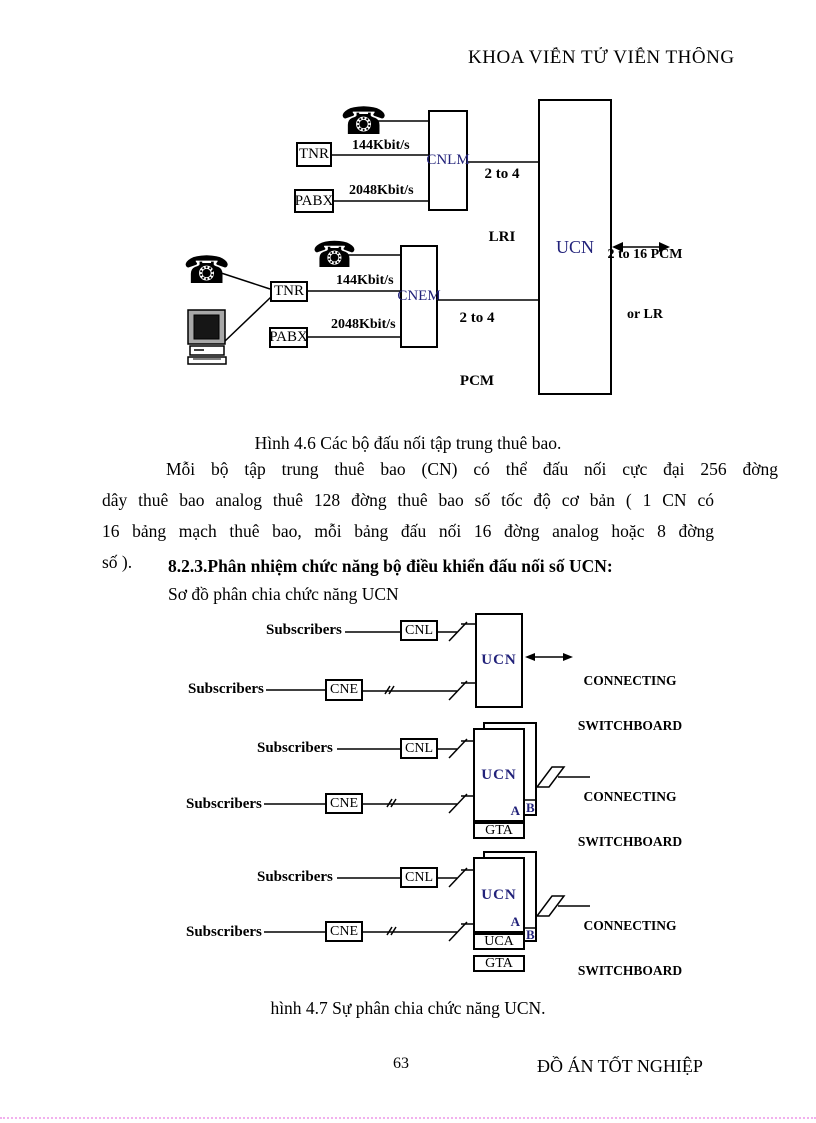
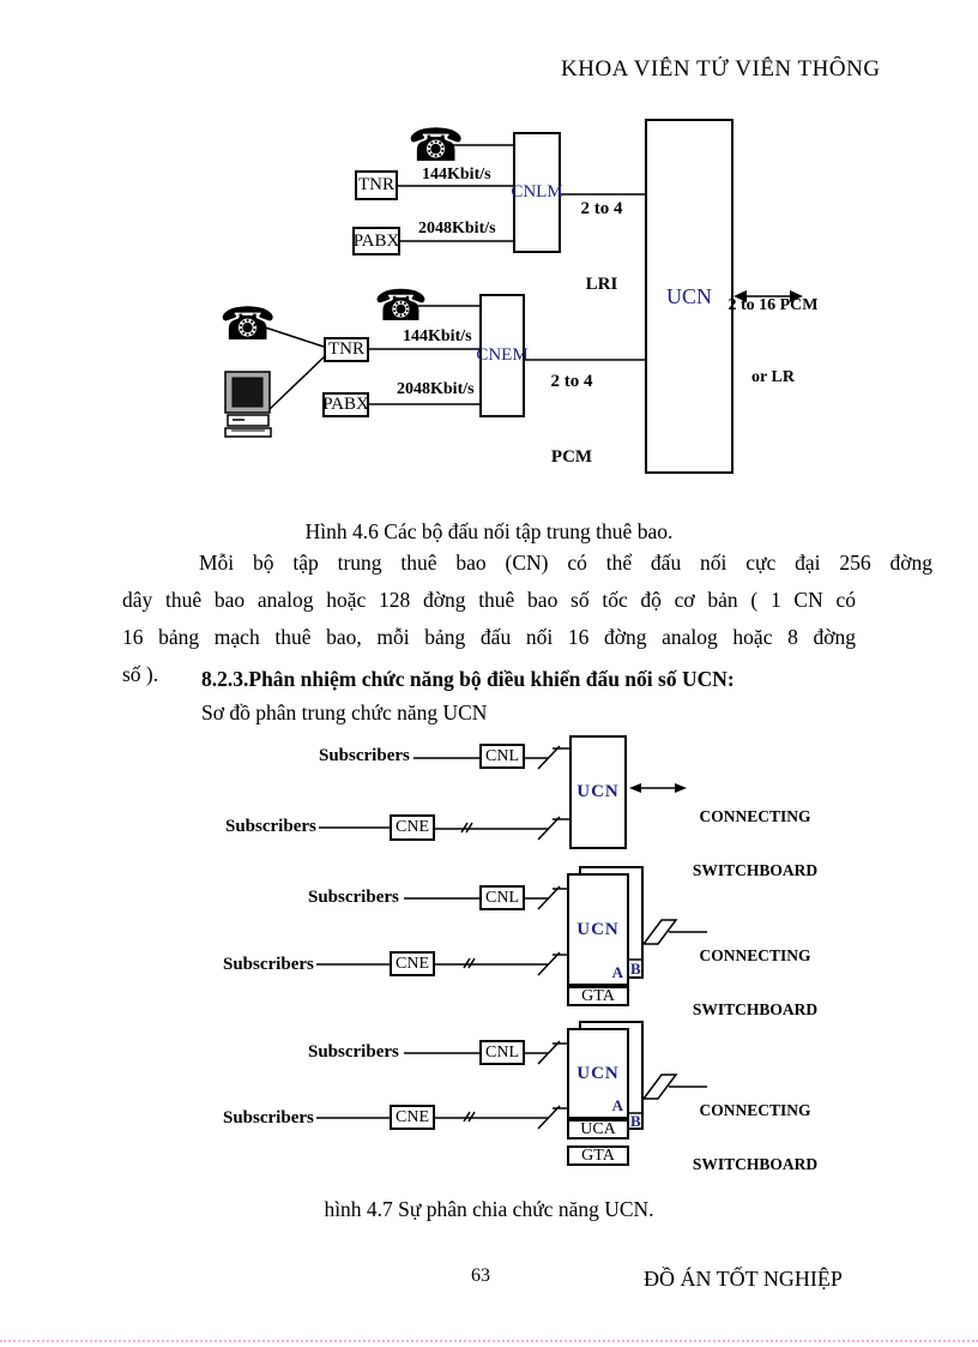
  KHOA VIỄN TỬ VIỄN THÔNG
  ☎
  ☎
  ☎
  TNR
  PABX
  CNLM
  TNR
  PABX
  CNEM
  UCN
  144Kbit/s
  2048Kbit/s
  2 to 4
  LRI
  144Kbit/s
  2048Kbit/s
  2 to 4
  PCM
  2 to 16 PCM
  or LR
  Hình 4.6 Các bộ đấu nối tập trung thuê bao.
  Mỗi bộ tập trung thuê bao (CN) có thể đấu nối cực đại 256 đờng
- dây thuê bao analog thuê 128 đờng thuê bao số tốc độ cơ bản ( 1 CN có
+ dây thuê bao analog hoặc 128 đờng thuê bao số tốc độ cơ bản ( 1 CN có
  16 bảng mạch thuê bao, mỗi bảng đấu nối 16 đờng analog hoặc 8 đờng
  số ).
  8.2.3.Phân nhiệm chức năng bộ điều khiển đấu nối số UCN:
- Sơ đồ phân chia chức năng UCN
+ Sơ đồ phân trung chức năng UCN
  Subscribers
  CNL
  Subscribers
  CNE
  UCN
  CONNECTING
  SWITCHBOARD
  Subscribers
  CNL
  Subscribers
  CNE
  B
  UCN
  A
  GTA
  CONNECTING
  SWITCHBOARD
  Subscribers
  CNL
  Subscribers
  CNE
  B
  UCN
  A
  UCA
  GTA
  CONNECTING
  SWITCHBOARD
  hình 4.7 Sự phân chia chức năng UCN.
  63
  ĐỒ ÁN TỐT NGHIỆP
